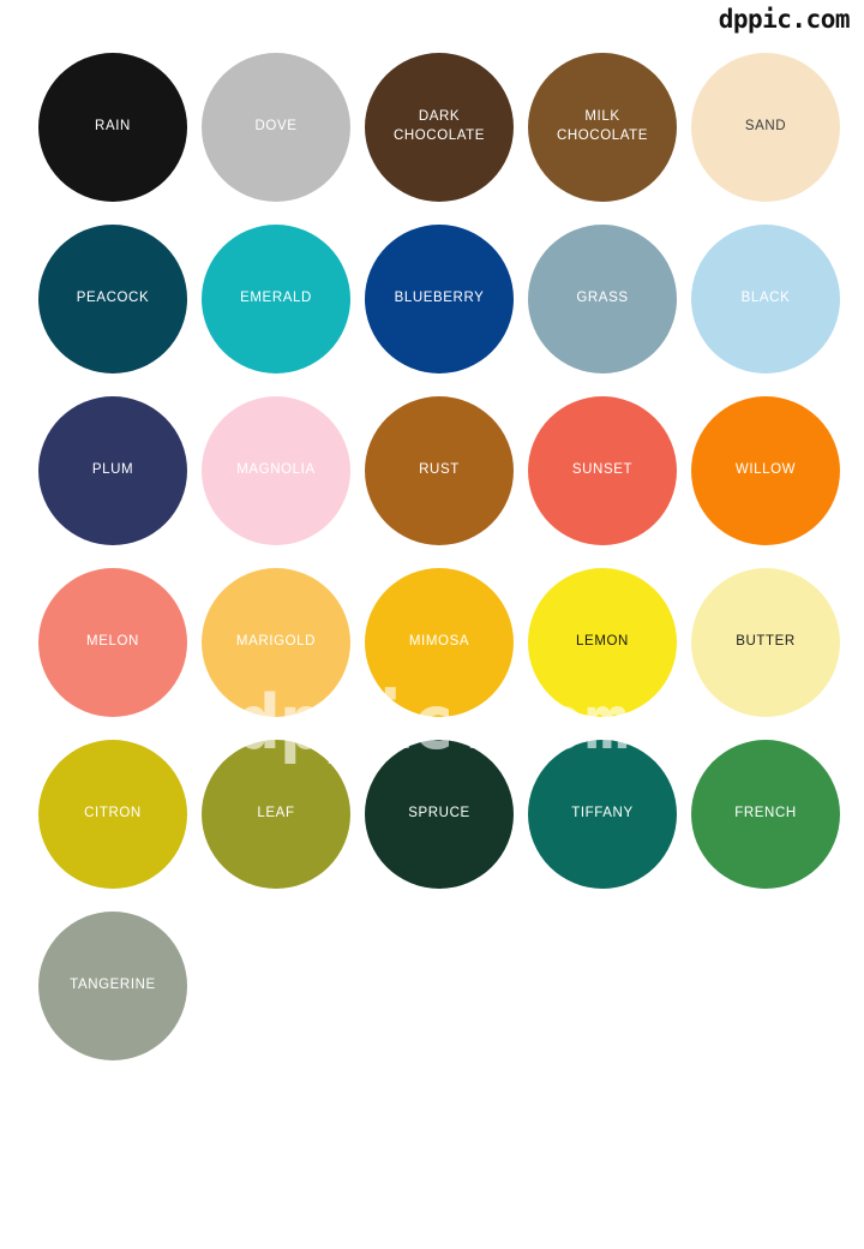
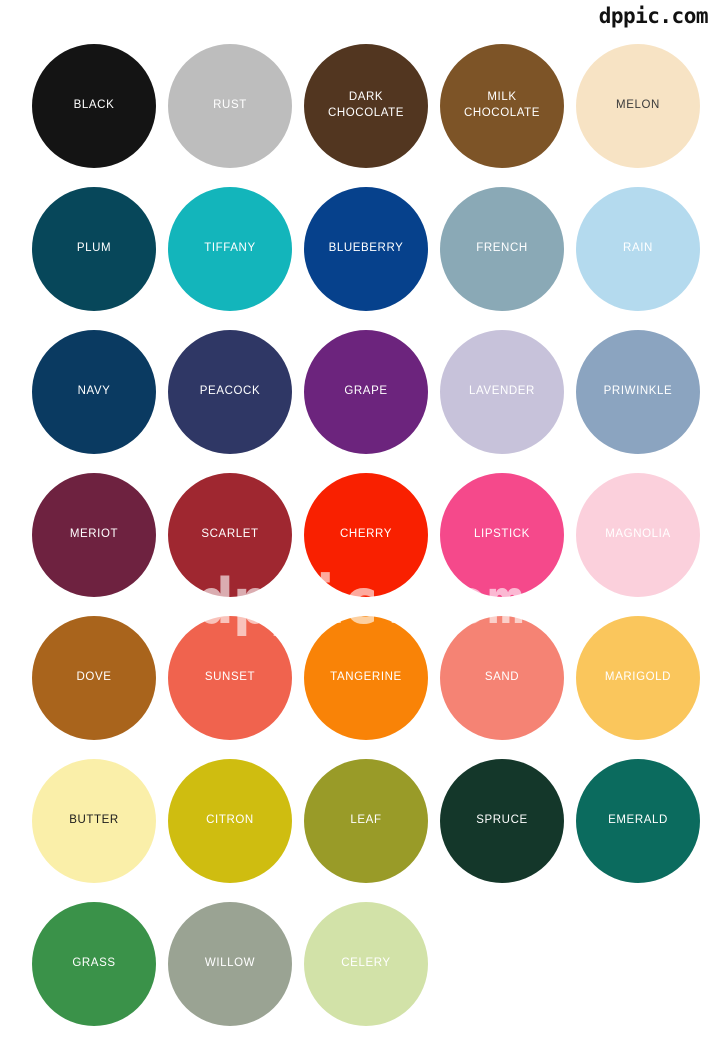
  dppic.com
  dppic.com
- RAIN
+ BLACK
- DOVE
+ RUST
  DARK
  CHOCOLATE
  MILK
  CHOCOLATE
- SAND
+ MELON
- PEACOCK
+ PLUM
- EMERALD
+ TIFFANY
  BLUEBERRY
- GRASS
+ FRENCH
- BLACK
+ RAIN
+ NAVY
- PLUM
+ PEACOCK
+ GRAPE
+ LAVENDER
+ PRIWINKLE
+ MERIOT
+ SCARLET
+ CHERRY
+ LIPSTICK
  MAGNOLIA
- RUST
+ DOVE
  SUNSET
- WILLOW
+ TANGERINE
- MELON
+ SAND
  MARIGOLD
- MIMOSA
- LEMON
  BUTTER
  CITRON
  LEAF
  SPRUCE
- TIFFANY
+ EMERALD
- FRENCH
+ GRASS
- TANGERINE
+ WILLOW
+ CELERY
